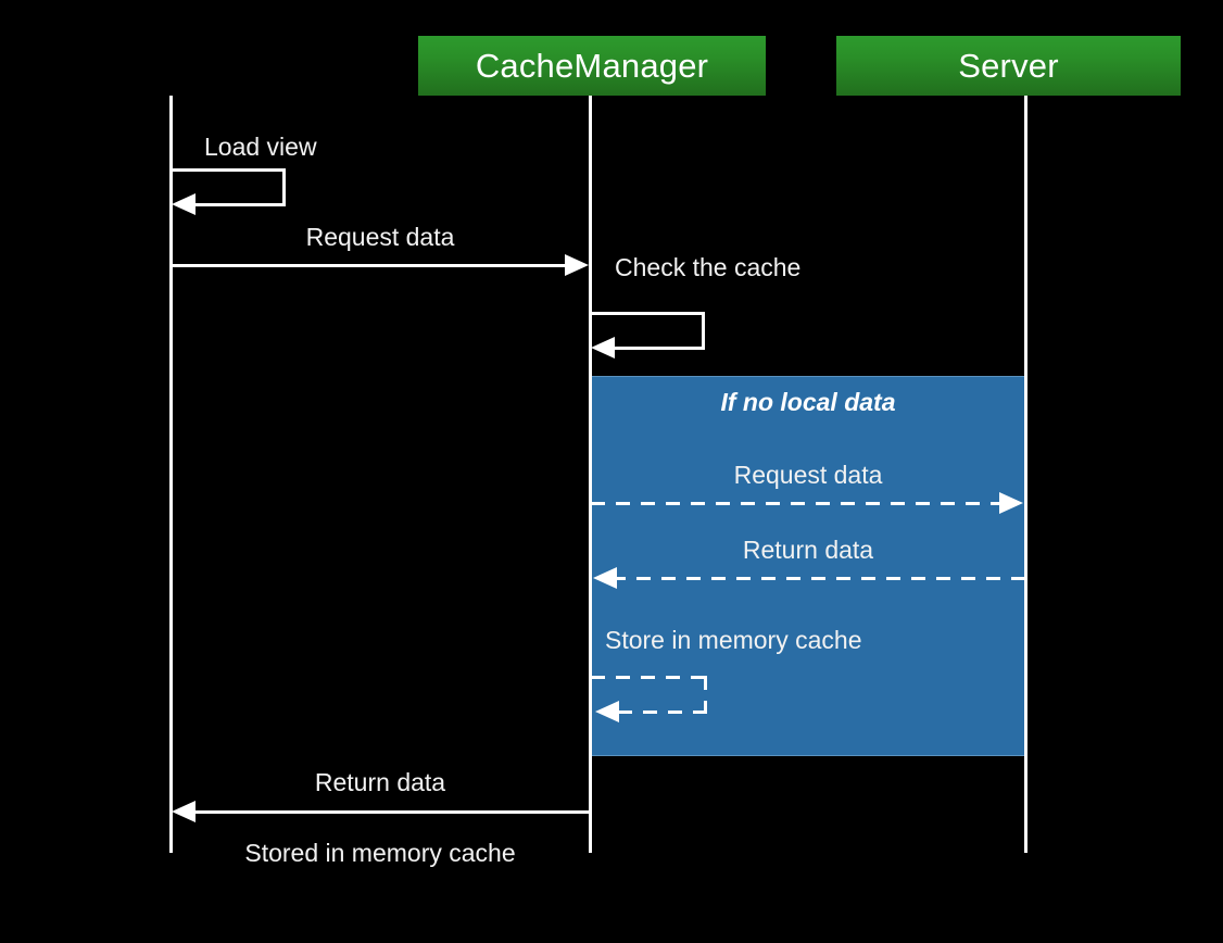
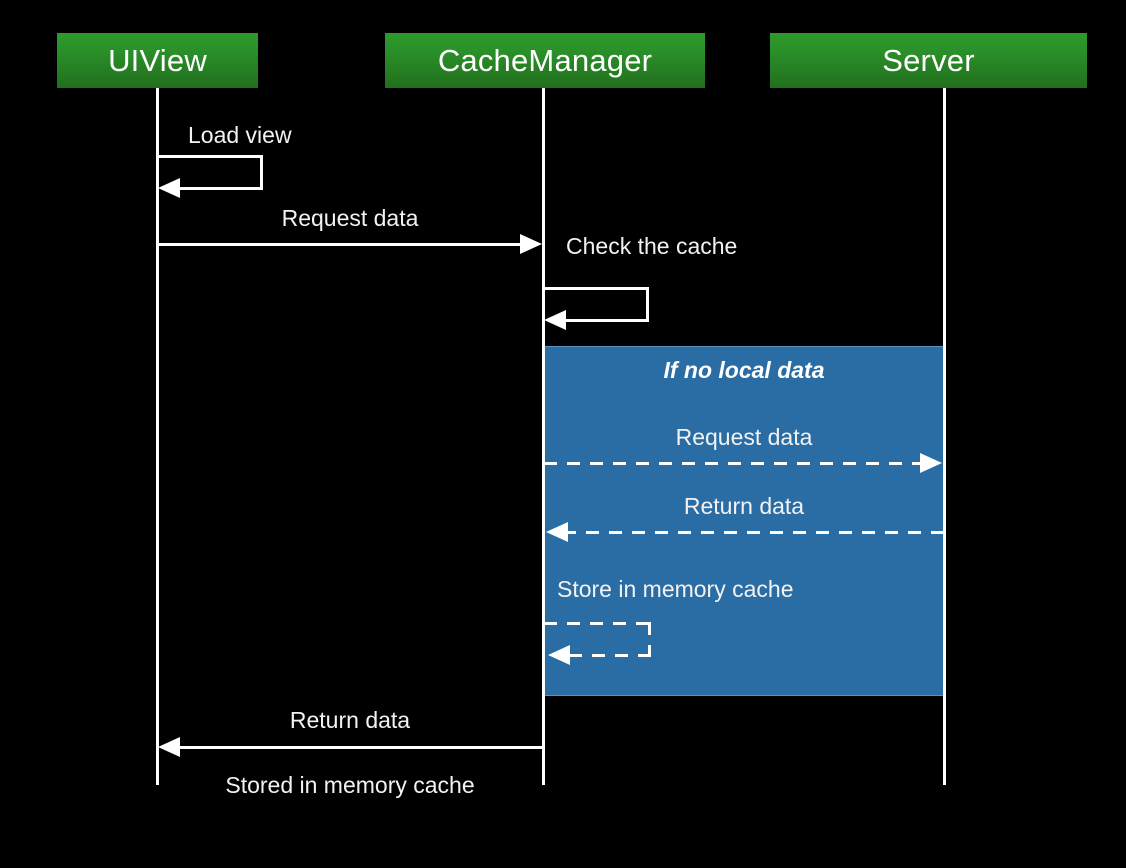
+ UIView
  CacheManager
  Server
  If no local data
  Load view
  Request data
  Check the cache
  Request data
  Return data
  Store in memory cache
  Return data
  Stored in memory cache
